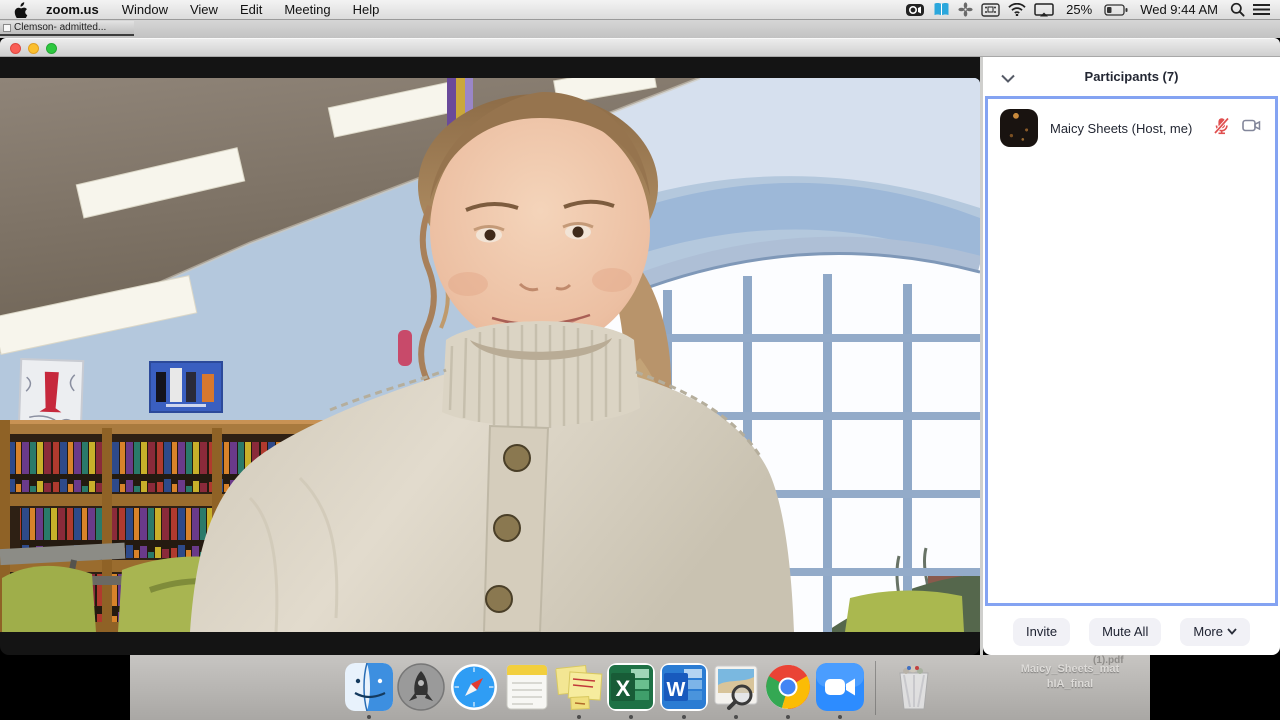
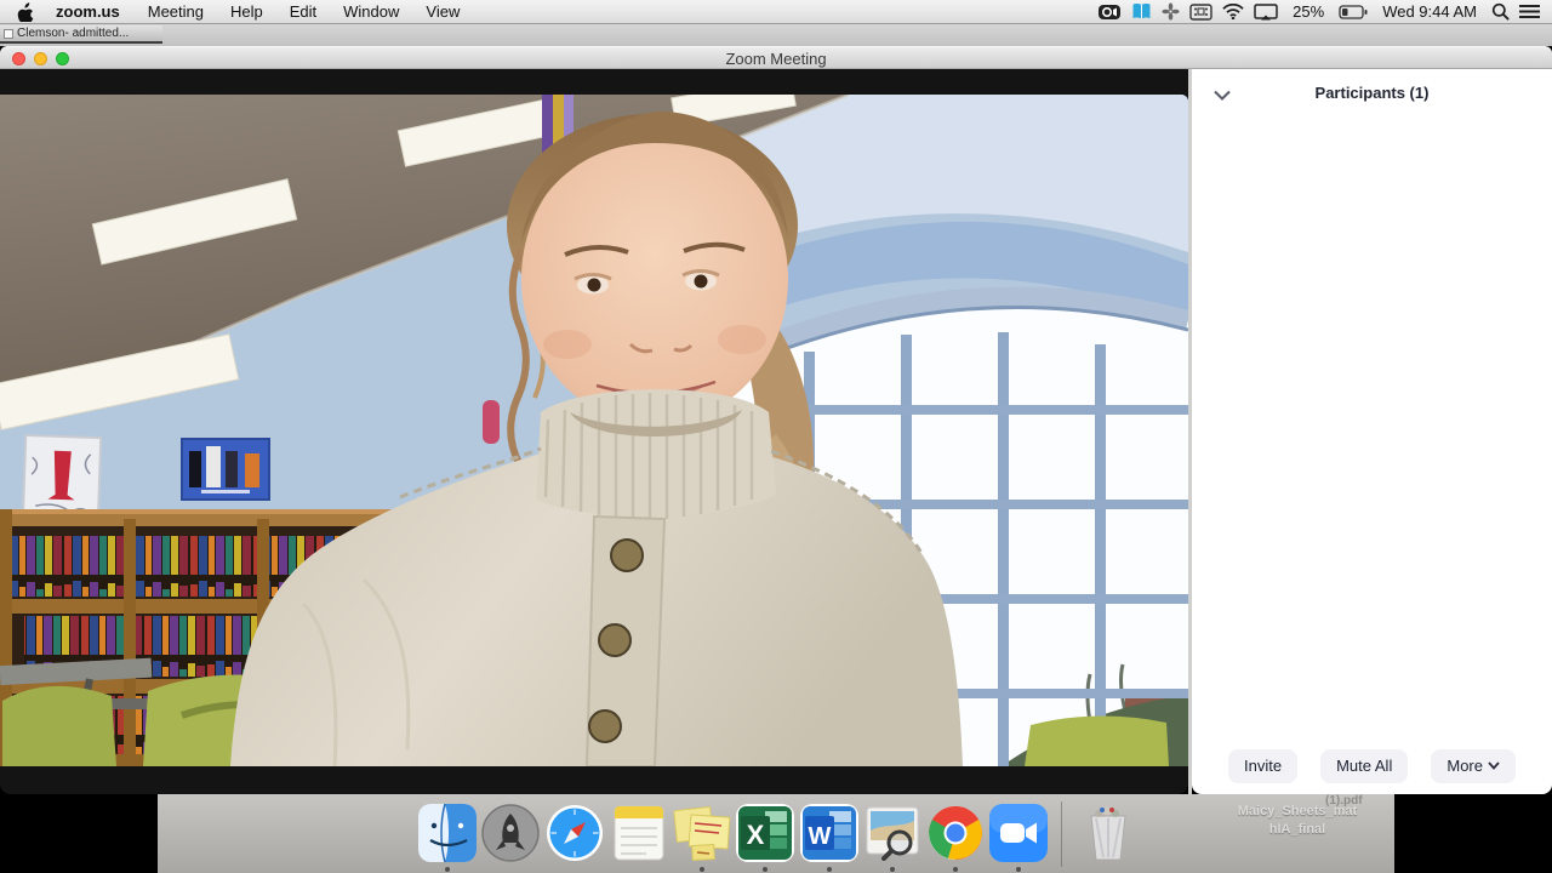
  zoom.us
- Window
+ Meeting
- View
+ Help
  Edit
- Meeting
+ Window
- Help
+ View
  25%
  Wed 9:44 AM
  Clemson- admitted...
+ Zoom Meeting
  (1).pdf
  Maicy_Sheets_mat
  hIA_final
- Participants (7)
+ Participants (1)
- Maicy Sheets (Host, me)
  Invite
  Mute All
  More
  X
  W
